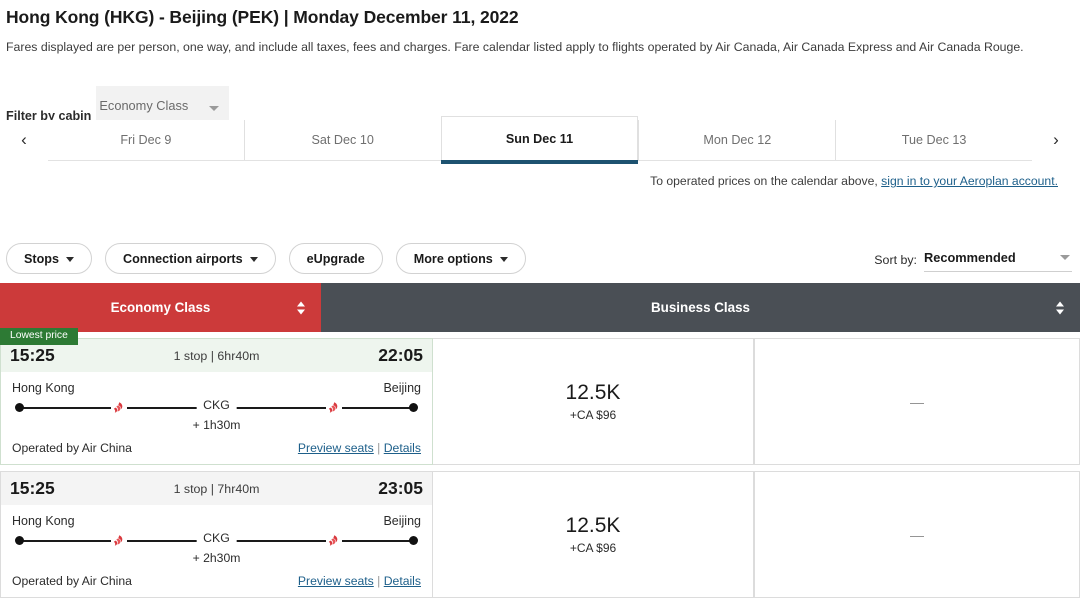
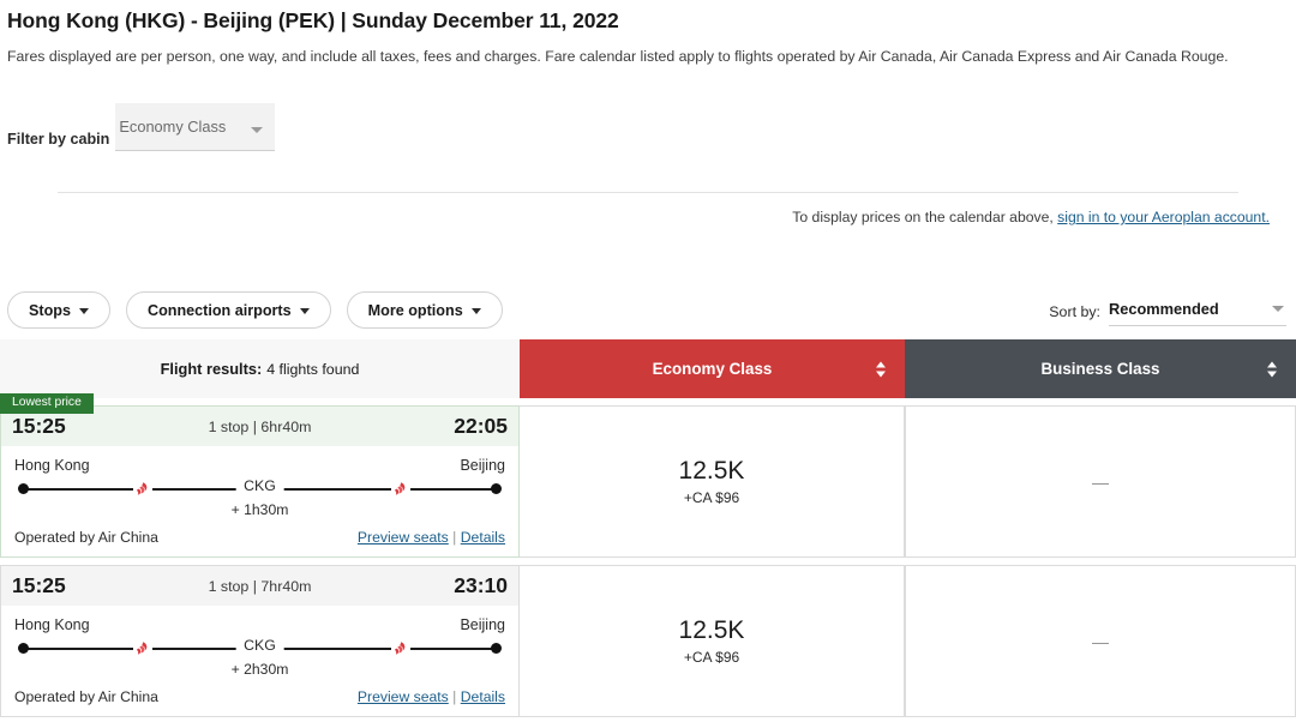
- Hong Kong (HKG) - Beijing (PEK) | Monday December 11, 2022
+ Hong Kong (HKG) - Beijing (PEK) | Sunday December 11, 2022
  Fares displayed are per person, one way, and include all taxes, fees and charges. Fare calendar listed apply to flights operated by Air Canada, Air Canada Express and Air Canada Rouge.
  Filter by cabin
  Economy Class
- ‹
- Fri Dec 9
- Sat Dec 10
- Sun Dec 11
- Mon Dec 12
- Tue Dec 13
- ›
- To operated prices on the calendar above, sign in to your Aeroplan account.
+ To display prices on the calendar above, sign in to your Aeroplan account.
  Stops
  Connection airports
- eUpgrade
  More options
  Sort by:
  Recommended
+ Flight results:
+ 4 flights found
  Economy Class
  Business Class
  Lowest price
  15:25
  1 stop | 6hr40m
  22:05
  Hong Kong
  Beijing
  CKG
  + 1h30m
  Operated by Air China
  Preview seats | Details
  12.5K
  +CA $96
  —
  15:25
  1 stop | 7hr40m
- 23:05
+ 23:10
  Hong Kong
  Beijing
  CKG
  + 2h30m
  Operated by Air China
  Preview seats | Details
  12.5K
  +CA $96
  —
